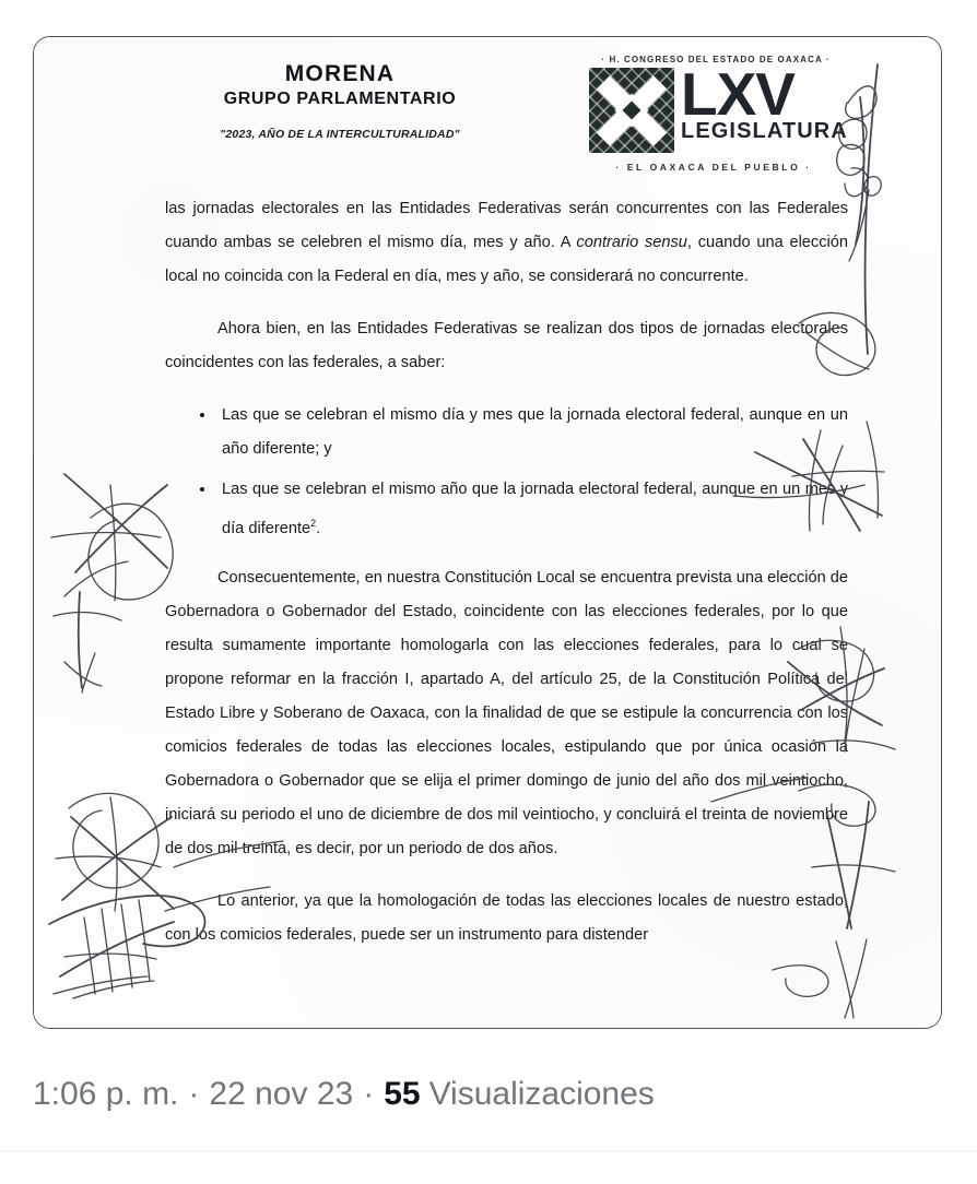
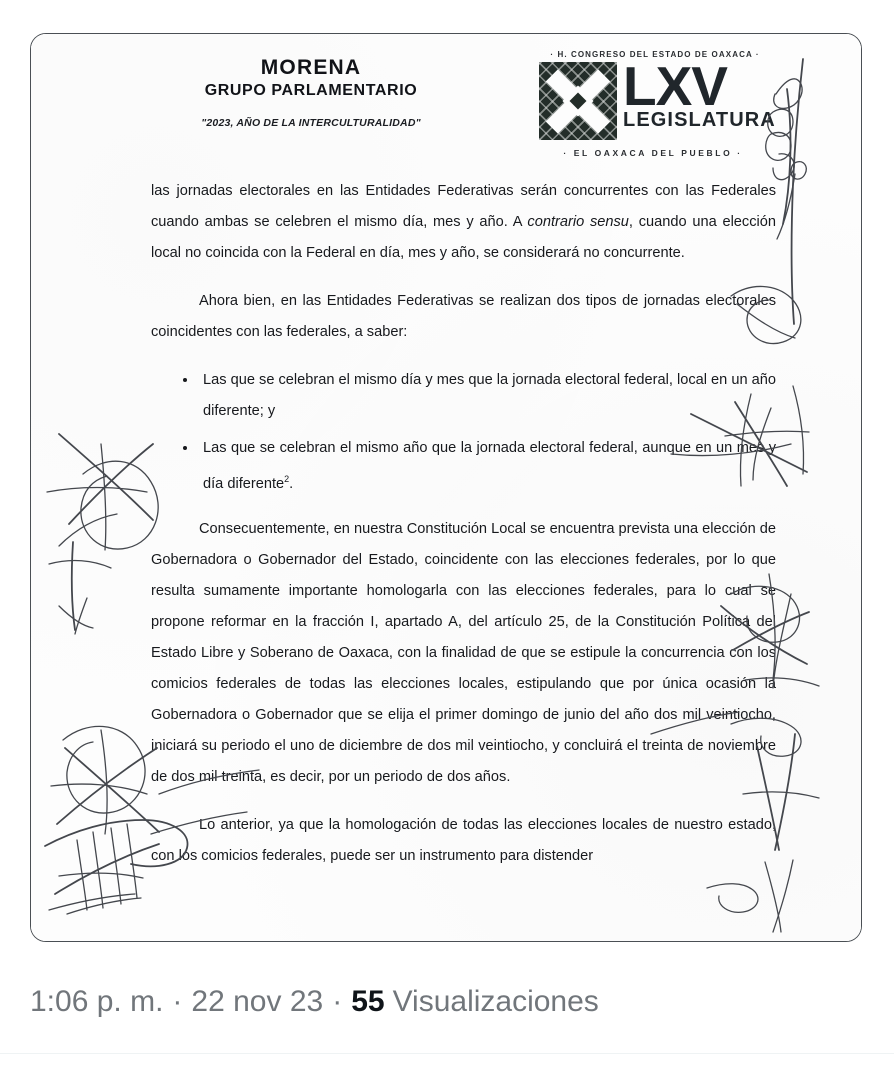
  MORENA
  GRUPO PARLAMENTARIO
  "2023, AÑO DE LA INTERCULTURALIDAD"
  · H. CONGRESO DEL ESTADO DE OAXACA ·
  LXV
  LEGISLATUR
  · EL OAXACA DEL PUEBLO ·
  las jornadas electorales en las Entidades Federativas serán concurrentes con las Federales cuando ambas se celebren el mismo día, mes y año. A contrario sensu, cuando una elección local no coincida con la Federal en día, mes y año, se considerará no concurrente.
  Ahora bien, en las Entidades Federativas se realizan dos tipos de jornadas electorales coincidentes con las federales, a saber:
- Las que se celebran el mismo día y mes que la jornada electoral federal, aunque en un año diferente; y
+ Las que se celebran el mismo día y mes que la jornada electoral federal, local en un año diferente; y
  Las que se celebran el mismo año que la jornada electoral federal, aunque en un me día diferente2.
  Consecuentemente, en nuestra Constitución Local se encuentra prevista una elección de Gobernadora o Gobernador del Estado, coincidente con las elecciones federales, por lo que resulta sumamente importante homologarla con las elecciones federales, para lo cal s propone reformar en la fracción I, apartado A, del artículo 25, de la Constitución Política de Estado Libre y Soberano de Oaxaca, con la finalidad de que se estipule la concurrencia con los comicios federales de todas las elecciones locales, estipulando que por única ocasión la Gobernadora o Gobernador que se elija el primer domingo de junio del año dos mil ventiocho, iniciará su periodo el uno de diciembre de dos mil veintiocho, y concluirá el treinta de noviembre de dos mi treinta, es decir, por un periodo de dos años.
  Lo anterior, ya que la homologación de todas las elecciones locales de nuestro estado con los comicios federales, puede ser un instrumento para distender
  1:06 p. m.
  ·
  22 nov 23
  ·
  55
  Visualizaciones
